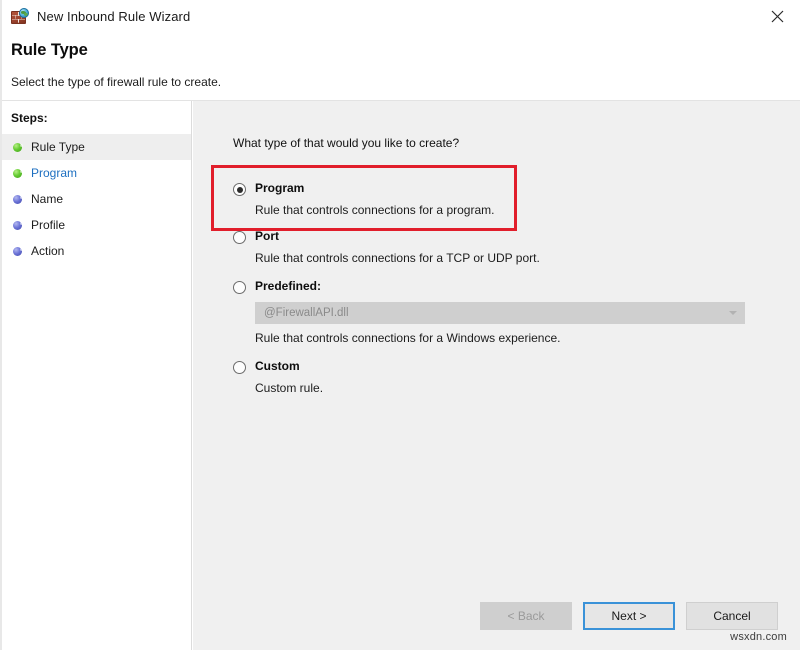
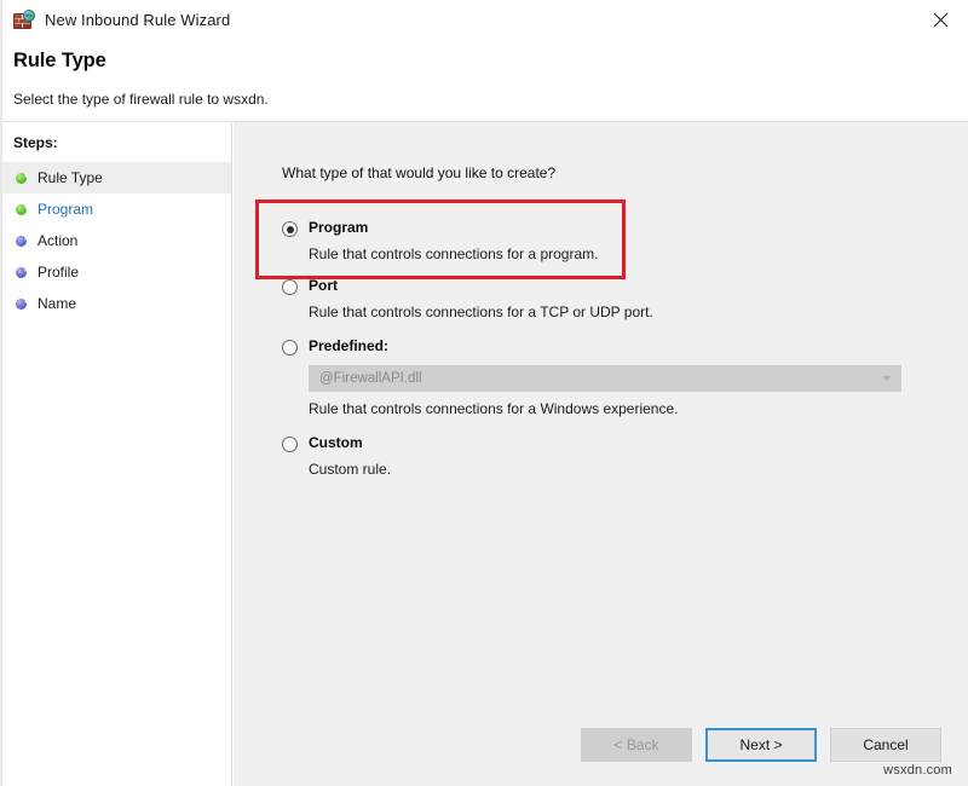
  New Inbound Rule Wizard
  Rule Type
- Select the type of firewall rule to create.
+ Select the type of firewall rule to wsxdn.
  Steps:
  Rule Type
  Program
- Name
+ Action
  Profile
- Action
+ Name
  What type of that would you like to create?
  Program
  Rule that controls connections for a program.
  Port
  Rule that controls connections for a TCP or UDP port.
  Predefined:
  @FirewallAPI.dll
  Rule that controls connections for a Windows experience.
  Custom
  Custom rule.
  < Back
  Next >
  Cancel
  wsxdn.com
